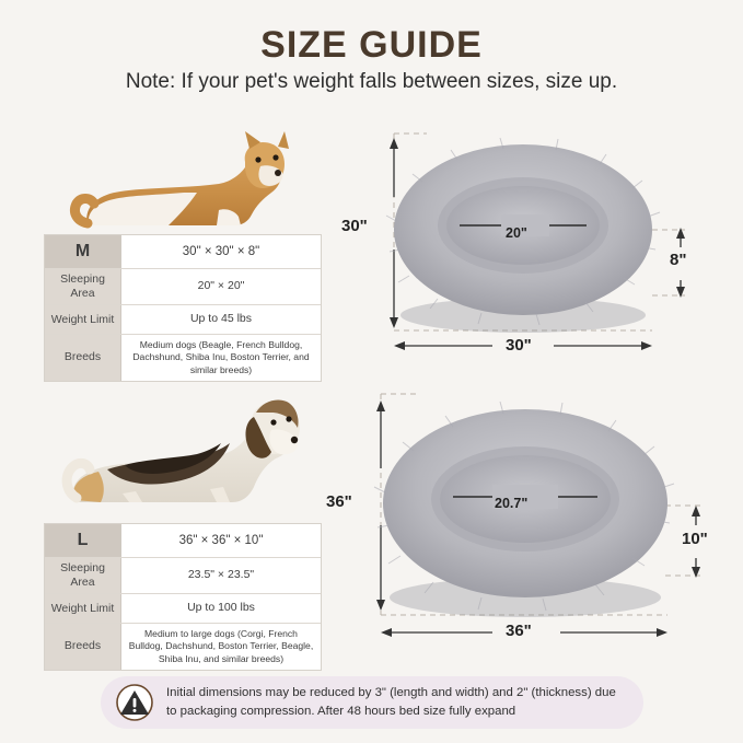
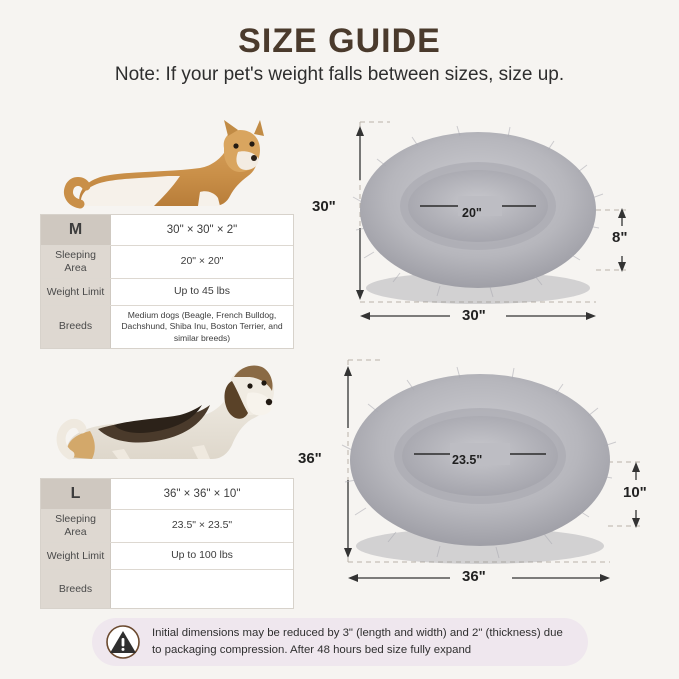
  SIZE GUIDE
  Note: If your pet's weight falls between sizes, size up.
  M
- 30" × 30" × 8"
+ 30" × 30" × 2"
  Sleeping Area
  20" × 20"
  Weight Limit
  Up to 45 lbs
  Breeds
  Medium dogs (Beagle, French Bulldog, Dachshund, Shiba Inu, Boston Terrier, and similar breeds)
  30"
  30"
  8"
  20"
  L
  36" × 36" × 10"
  Sleeping Area
  23.5" × 23.5"
  Weight Limit
  Up to 100 lbs
  Breeds
- Medium to large dogs (Corgi, French Bulldog, Dachshund, Boston Terrier, Beagle, Shiba Inu, and similar breeds)
  36"
  36"
  10"
- 20.7"
+ 23.5"
  Initial dimensions may be reduced by 3" (length and width) and 2" (thickness) due to packaging compression. After 48 hours bed size fully expand
